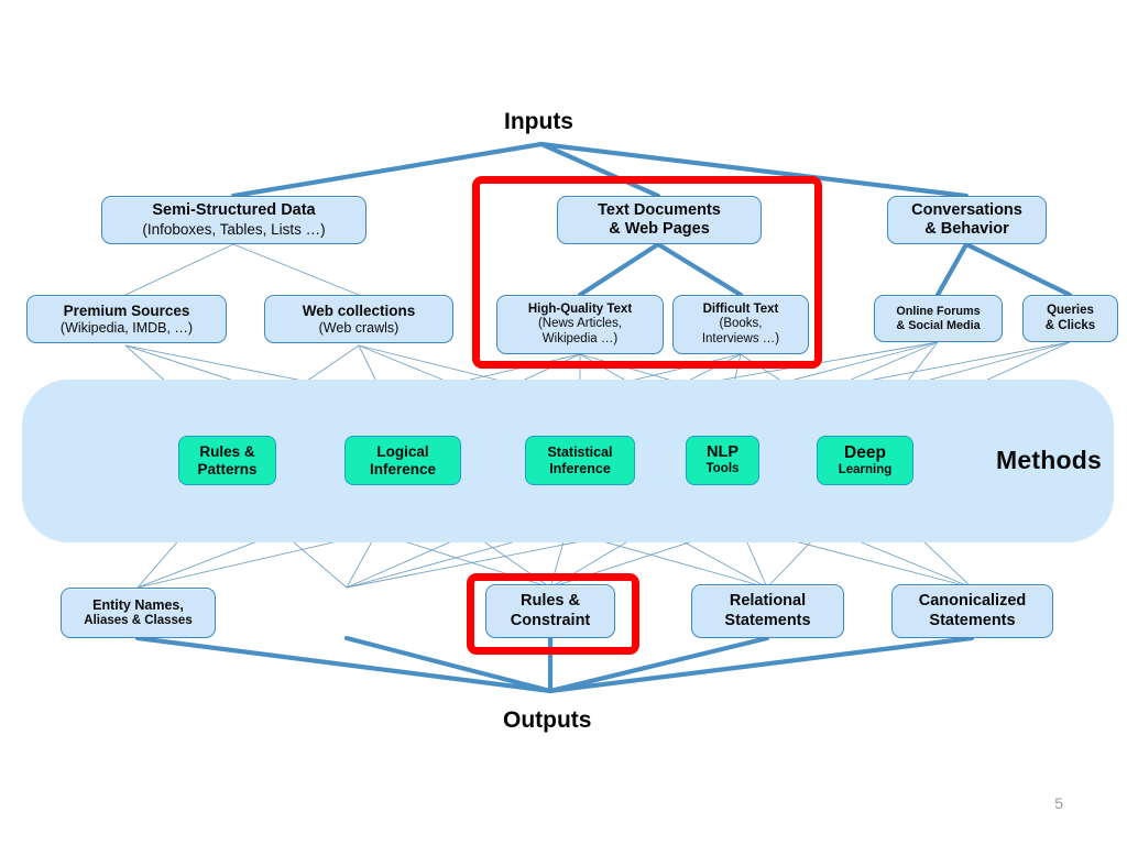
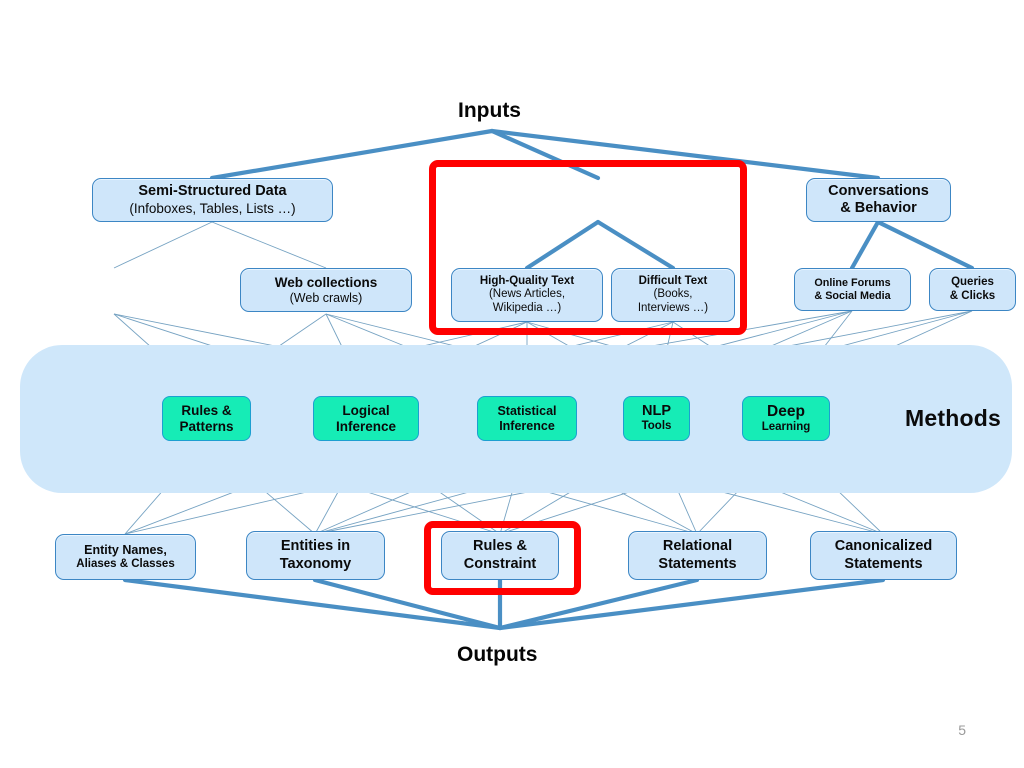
  Methods
  Inputs
  Outputs
  Semi-Structured Data
  (Infoboxes, Tables, Lists …)
- Text Documents
- & Web Pages
  Conversations
  & Behavior
- Premium Sources
- (Wikipedia, IMDB, …)
  Web collections
  (Web crawls)
  High-Quality Text
  (News Articles,
  Wikipedia …)
  Difficult Text
  (Books,
  Interviews …)
  Online Forums
  & Social Media
  Queries
  & Clicks
  Rules &
  Patterns
  Logical
  Inference
  Statistical
  Inference
  NLP
  Tools
  Deep
  Learning
  Entity Names,
  Aliases & Classes
+ Entities in
+ Taxonomy
  Rules &
  Constraint
  Relational
  Statements
  Canonicalized
  Statements
  5
